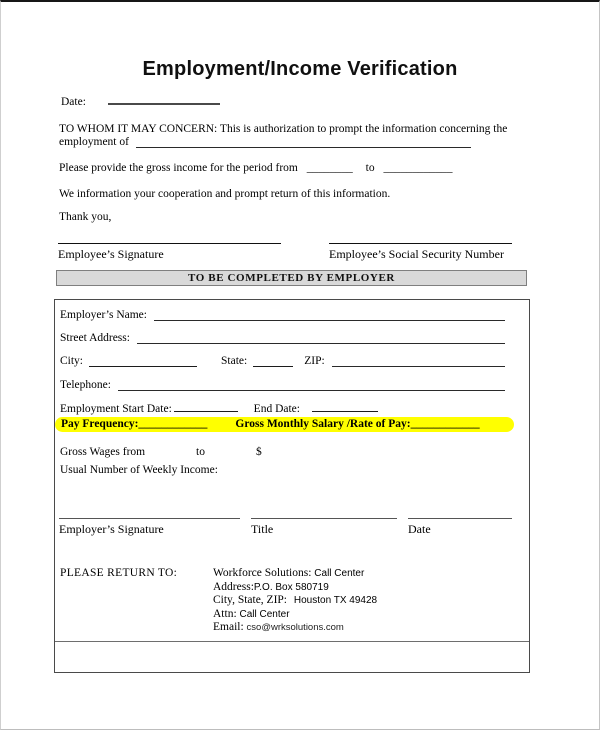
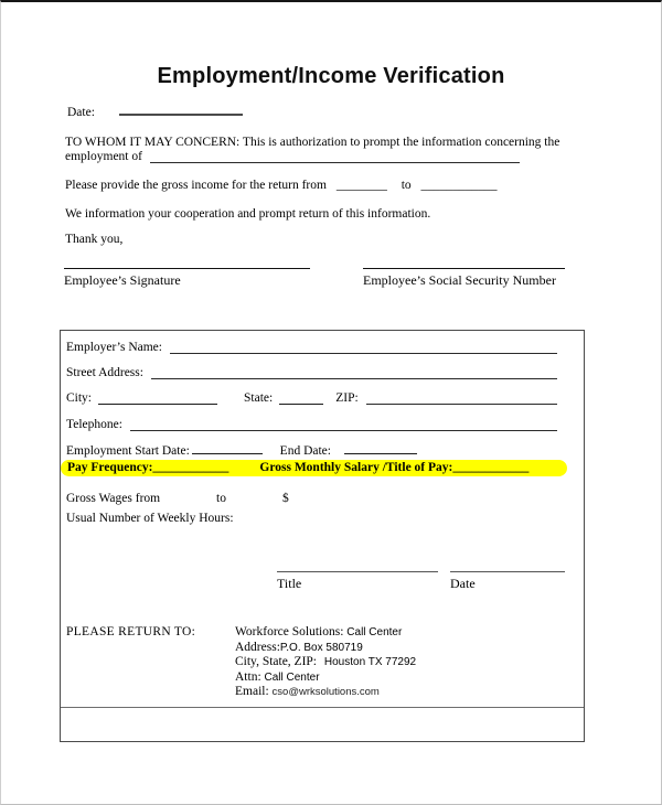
  Employment/Income Verification
  Date:
  TO WHOM IT MAY CONCERN: This is authorization to prompt the information concerning the
  employment of
- Please provide the gross income for the period from ________ to ____________
+ Please provide the gross income for the return from ________ to ____________
  We information your cooperation and prompt return of this information.
  Thank you,
  Employee’s Signature
  Employee’s Social Security Number
- TO BE COMPLETED BY EMPLOYER
  Employer’s Name:
  Street Address:
  City:
  State:
  ZIP:
  Telephone:
  Employment Start Date: End Date:
- Pay Frequency:____________ Gross Monthly Salary /Rate of Pay:____________
+ Pay Frequency:____________ Gross Monthly Salary /Title of Pay:____________
  Gross Wages from
  to
  $
- Usual Number of Weekly Income:
+ Usual Number of Weekly Hours:
- Employer’s Signature
  Title
  Date
  PLEASE RETURN TO:
  Workforce Solutions: Call Center
  Address:P.O. Box 580719
- City, State, ZIP: Houston TX 49428
+ City, State, ZIP: Houston TX 77292
  Attn: Call Center
  Email: cso@wrksolutions.com
